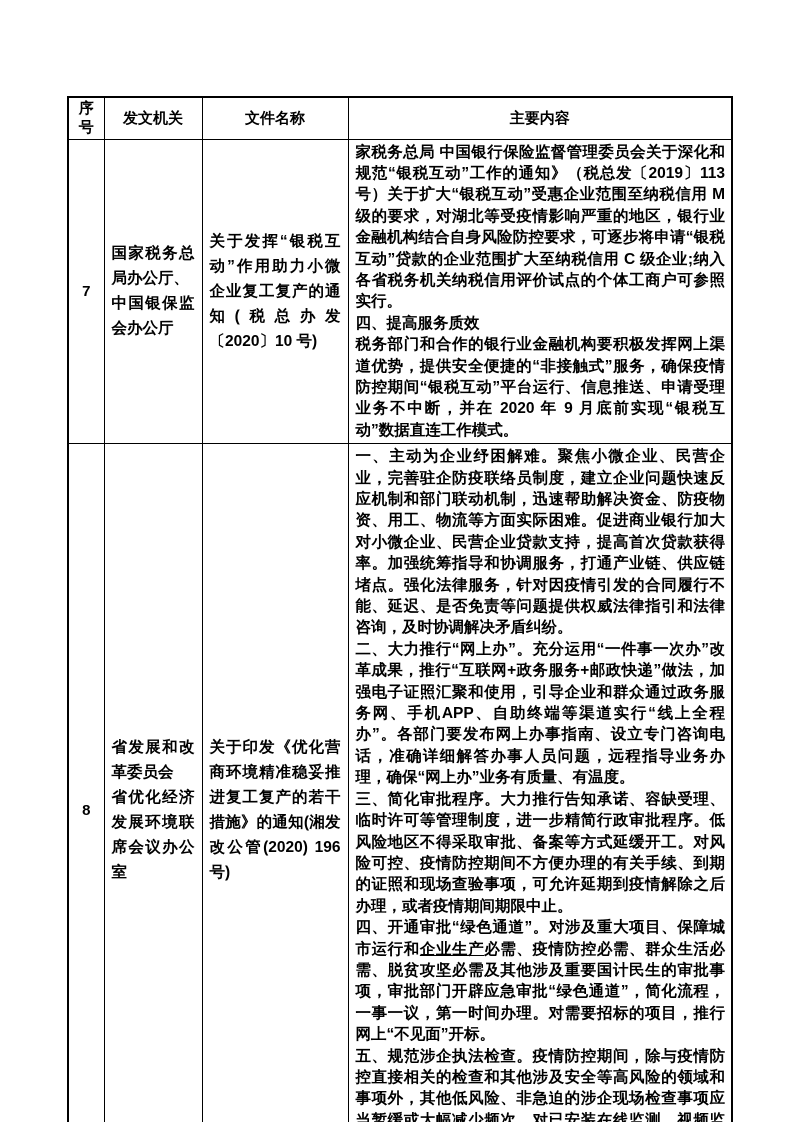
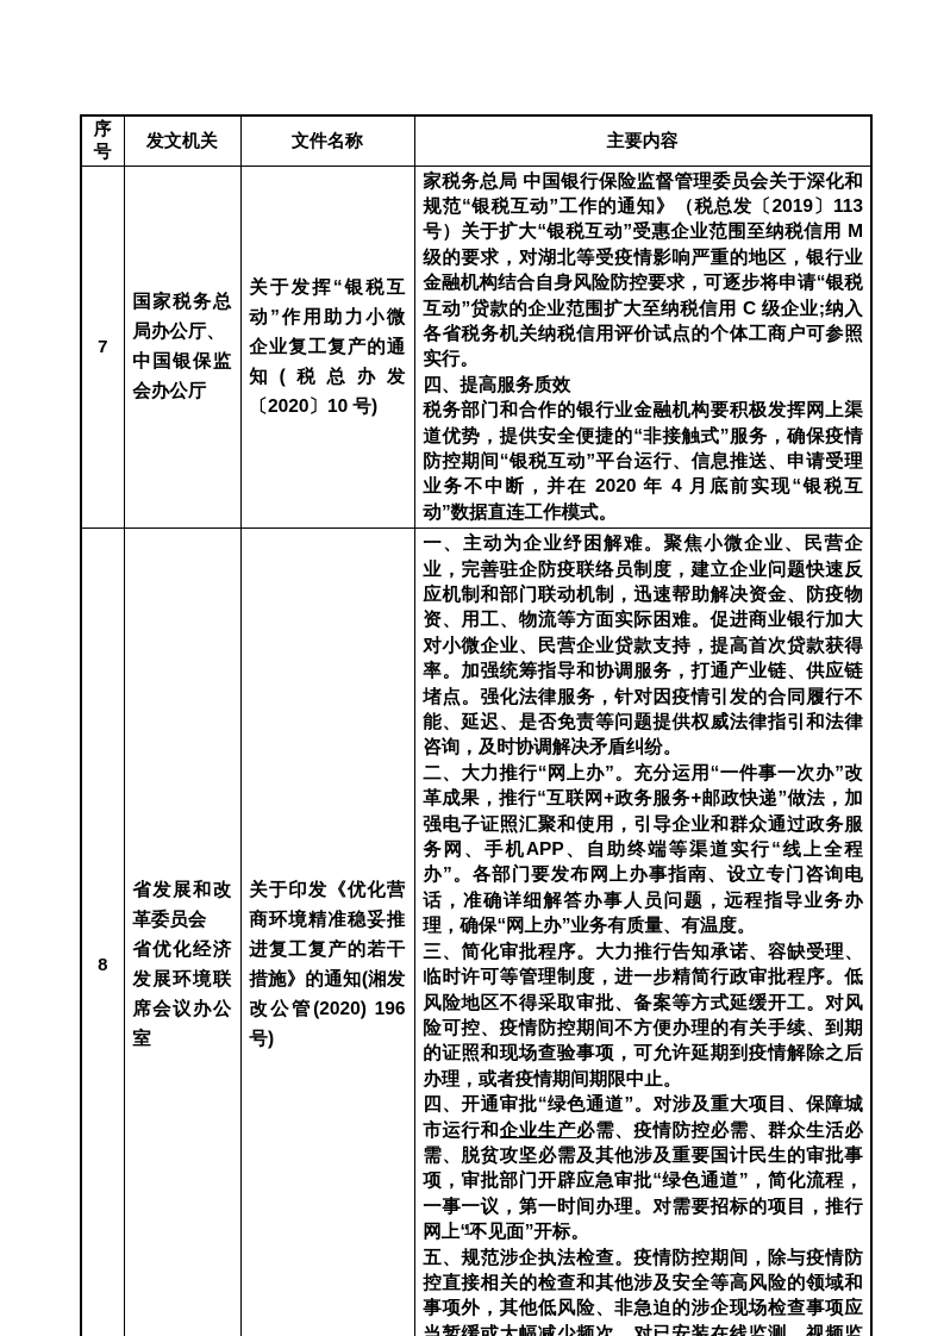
  序 号	发文机关	文件名称	主要内容
- 7	国家税务总局办公厅、 中国银保监会办公厅	关于发挥“银税互动”作用助力小微企业复工复产的通知(税总办发〔2020〕10 号)	家税务总局 中国银行保险监督管理委员会关于深化和规范“银税互动”工作的通知》（税总发〔2019〕113 号）关于扩大“银税互动”受惠企业范围至纳税信用 M 级的要求，对湖北等受疫情影响严重的地区，银行业金融机构结合自身风险防控要求，可逐步将申请“银税互动”贷款的企业范围扩大至纳税信用 C 级企业;纳入各省税务机关纳税信用评价试点的个体工商户可参照实行。 四、提高服务质效 税务部门和合作的银行业金融机构要积极发挥网上渠道优势，提供安全便捷的“非接触式”服务，确保疫情防控期间“银税互动”平台运行、信息推送、申请受理业务不中断，并在 2020 年 9 月底前实现“银税互动”数据直连工作模式。
+ 7	国家税务总局办公厅、 中国银保监会办公厅	关于发挥“银税互动”作用助力小微企业复工复产的通知(税总办发〔2020〕10 号)	家税务总局 中国银行保险监督管理委员会关于深化和规范“银税互动”工作的通知》（税总发〔2019〕113 号）关于扩大“银税互动”受惠企业范围至纳税信用 M 级的要求，对湖北等受疫情影响严重的地区，银行业金融机构结合自身风险防控要求，可逐步将申请“银税互动”贷款的企业范围扩大至纳税信用 C 级企业;纳入各省税务机关纳税信用评价试点的个体工商户可参照实行。 四、提高服务质效 税务部门和合作的银行业金融机构要积极发挥网上渠道优势，提供安全便捷的“非接触式”服务，确保疫情防控期间“银税互动”平台运行、信息推送、申请受理业务不中断，并在 2020 年 4 月底前实现“银税互动”数据直连工作模式。
  8	省发展和改革委员会 省优化经济发展环境联席会议办公室	关于印发《优化营商环境精准稳妥推进复工复产的若干措施》的通知(湘发改公管(2020) 196 号)	一、主动为企业纾困解难。聚焦小微企业、民营企业，完善驻企防疫联络员制度，建立企业问题快速反应机制和部门联动机制，迅速帮助解决资金、防疫物资、用工、物流等方面实际困难。促进商业银行加大对小微企业、民营企业贷款支持，提高首次贷款获得率。加强统筹指导和协调服务，打通产业链、供应链堵点。强化法律服务，针对因疫情引发的合同履行不能、延迟、是否免责等问题提供权威法律指引和法律咨询，及时协调解决矛盾纠纷。 二、大力推行“网上办”。充分运用“一件事一次办”改革成果，推行“互联网+政务服务+邮政快递”做法，加强电子证照汇聚和使用，引导企业和群众通过政务服务网、手机APP、自助终端等渠道实行“线上全程办”。各部门要发布网上办事指南、设立专门咨询电话，准确详细解答办事人员问题，远程指导业务办理，确保“网上办”业务有质量、有温度。 三、简化审批程序。大力推行告知承诺、容缺受理、临时许可等管理制度，进一步精简行政审批程序。低风险地区不得采取审批、备案等方式延缓开工。对风险可控、疫情防控期间不方便办理的有关手续、到期的证照和现场查验事项，可允许延期到疫情解除之后办理，或者疫情期间期限中止。 四、开通审批“绿色通道”。对涉及重大项目、保障城市运行和企业生产必需、疫情防控必需、群众生活必需、脱贫攻坚必需及其他涉及重要国计民生的审批事项，审批部门开辟应急审批“绿色通道”，简化流程，一事一议，第一时间办理。对需要招标的项目，推行网上“不见面”开标。 五、规范涉企执法检查。疫情防控期间，除与疫情防控直接相关的检查和其他涉及安全等高风险的领域和事项外，其他低风险、非急迫的涉企现场检查事项应当暂缓或大幅减少频次。对已安装在线监测、视频监
+ 10
